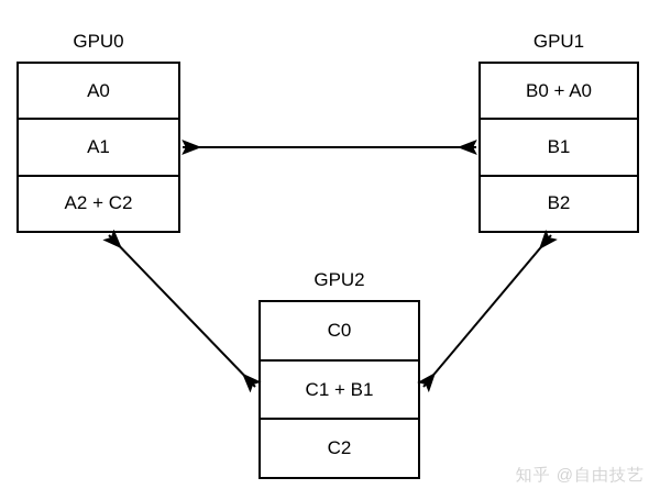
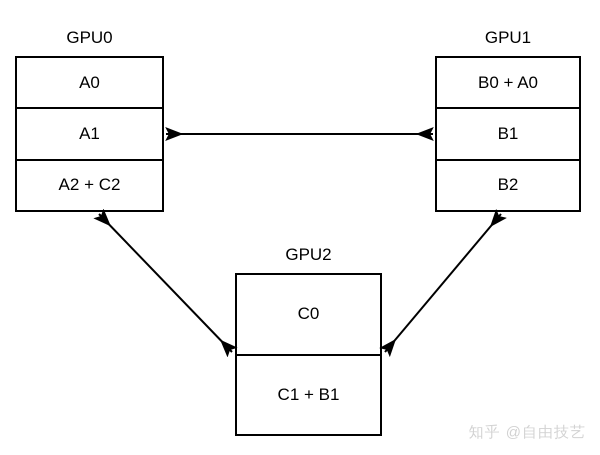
  GPU0
  A0
  A1
  A2 + C2
  GPU1
  B0 + A0
  B1
  B2
  GPU2
  C0
  C1 + B1
- C2
  知乎 @自由技艺
